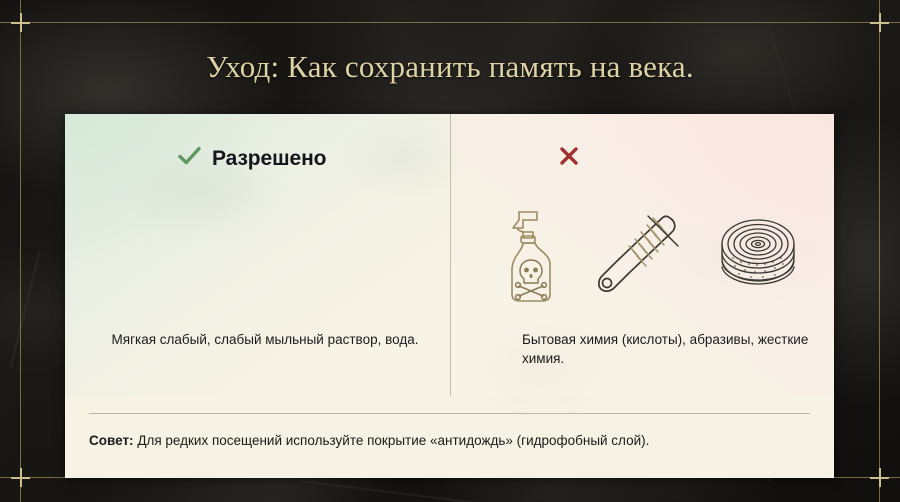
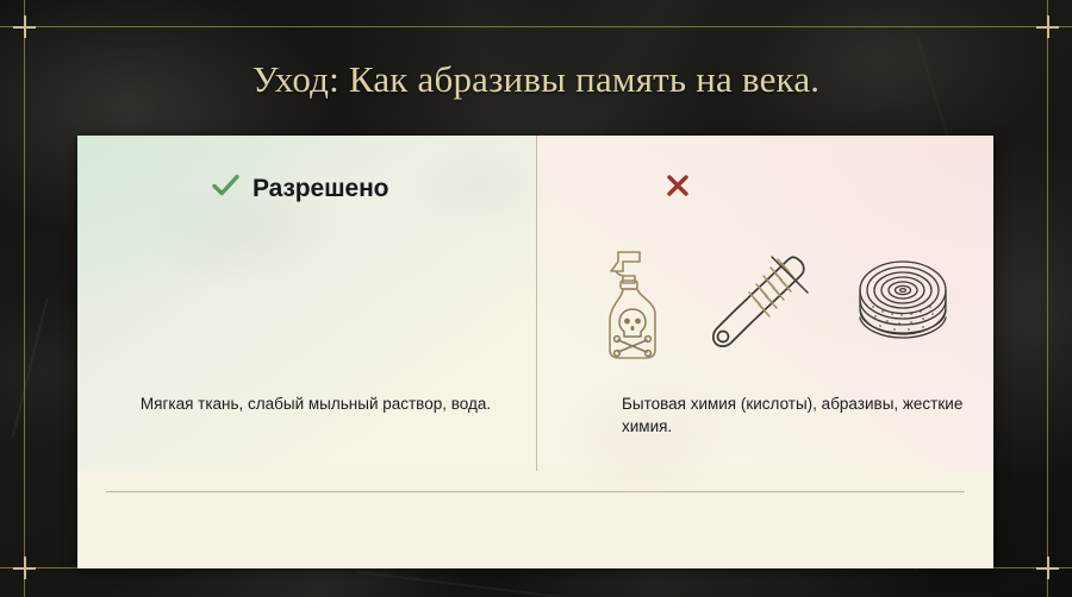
- Уход: Как сохранить память на века.
+ Уход: Как абразивы память на века.
  Разрешено
- Мягкая слабый, слабый мыльный раствор, вода.
+ Мягкая ткань, слабый мыльный раствор, вода.
  Бытовая химия (кислоты), абразивы, жесткие химия.
- Совет: Для редких посещений используйте покрытие «антидождь» (гидрофобный слой).
